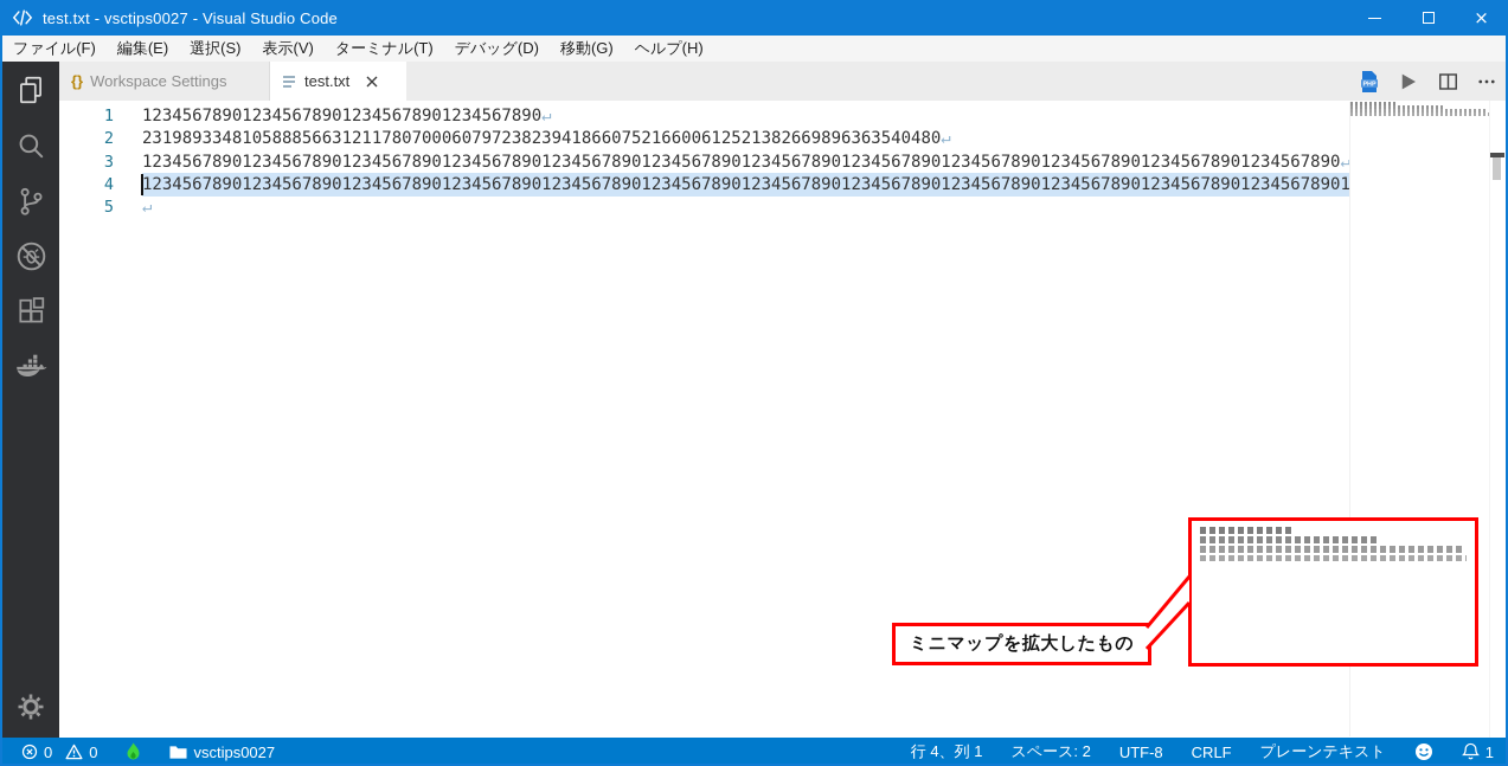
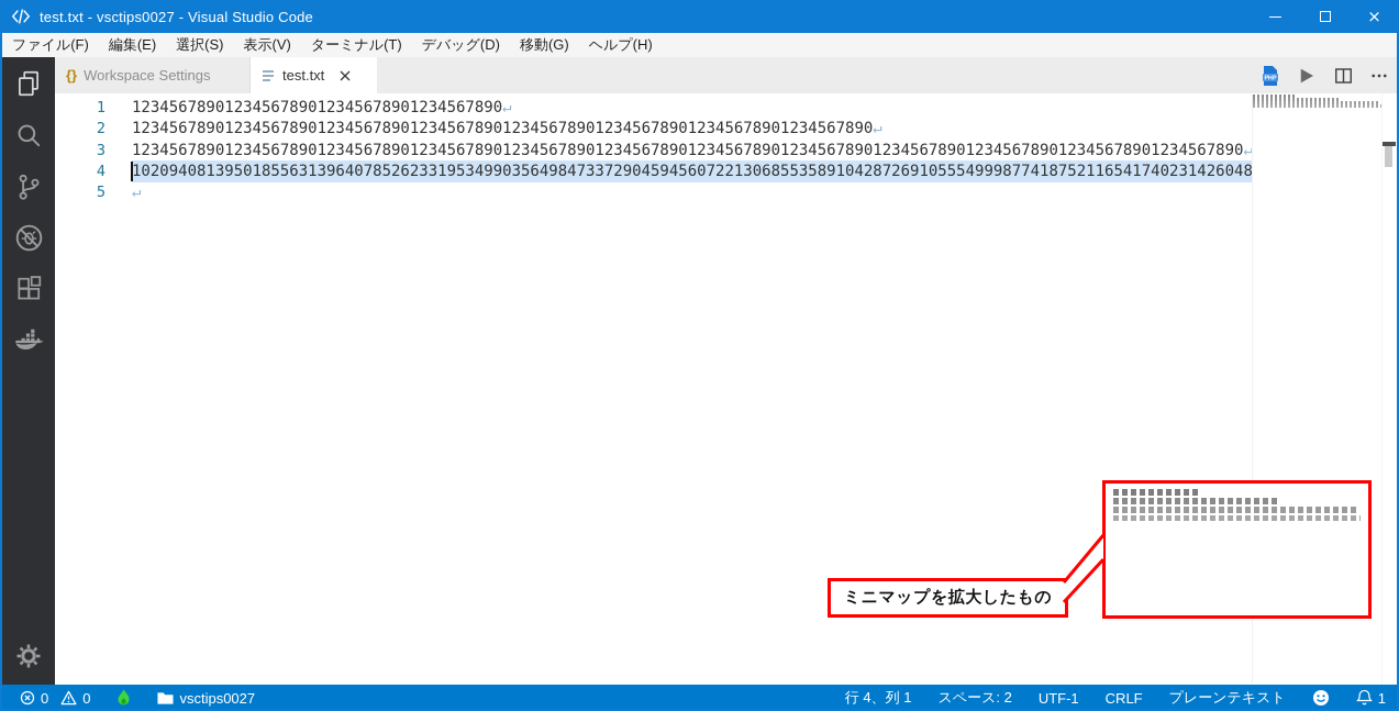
  test.txt - vsctips0027 - Visual Studio Code
  ×
  ファイル(F)
  編集(E)
  選択(S)
  表示(V)
  ターミナル(T)
  デバッグ(D)
  移動(G)
  ヘルプ(H)
  {}
  Workspace Settings
  test.txt
  1
  1234567890123456789012345678901234567890↵
  2
- 23198933481058885663121178070006079723823941866075216600612521382669896363540480↵
+ 12345678901234567890123456789012345678901234567890123456789012345678901234567890↵
  3
  123456789012345678901234567890123456789012345678901234567890123456789012345678901234567890123456789012345678901234567890↵
  4
- 1234567890123456789012345678901234567890123456789012345678901234567890123456789012345678901234567890123456789012345678901
+ 1020940813950185563139640785262331953499035649847337290459456072213068553589104287269105554999877418752116541740231426048
  5
  ↵
  ミニマップを拡大したもの
  0
  0
  vsctips0027
  行 4、列 1
  スペース: 2
- UTF-8
+ UTF-1
  CRLF
  プレーンテキスト
  1
